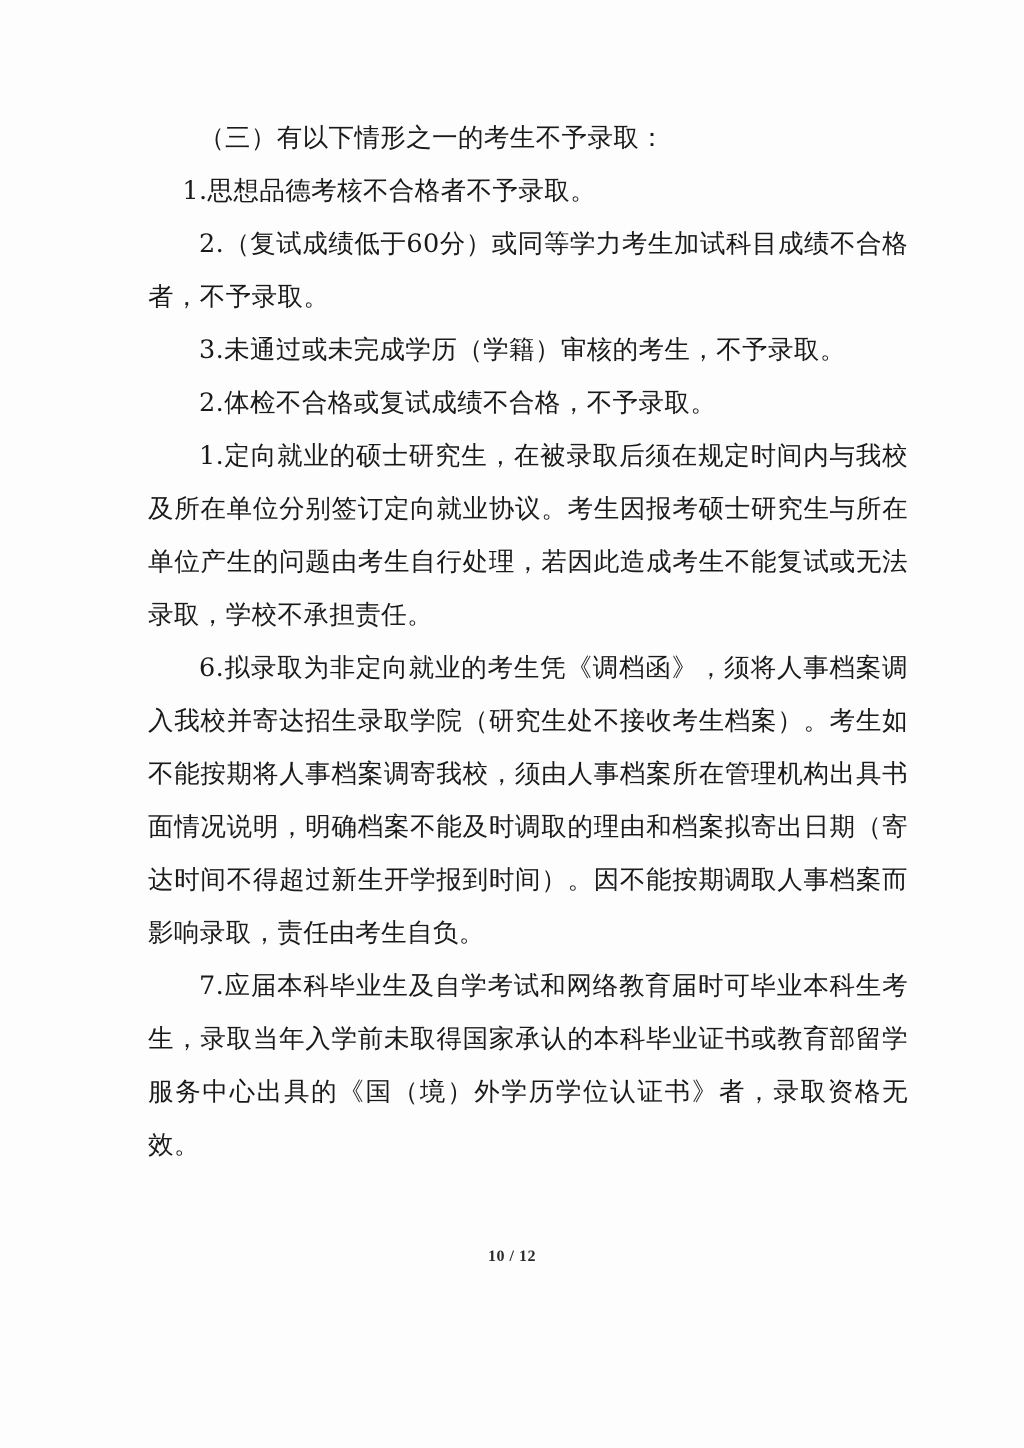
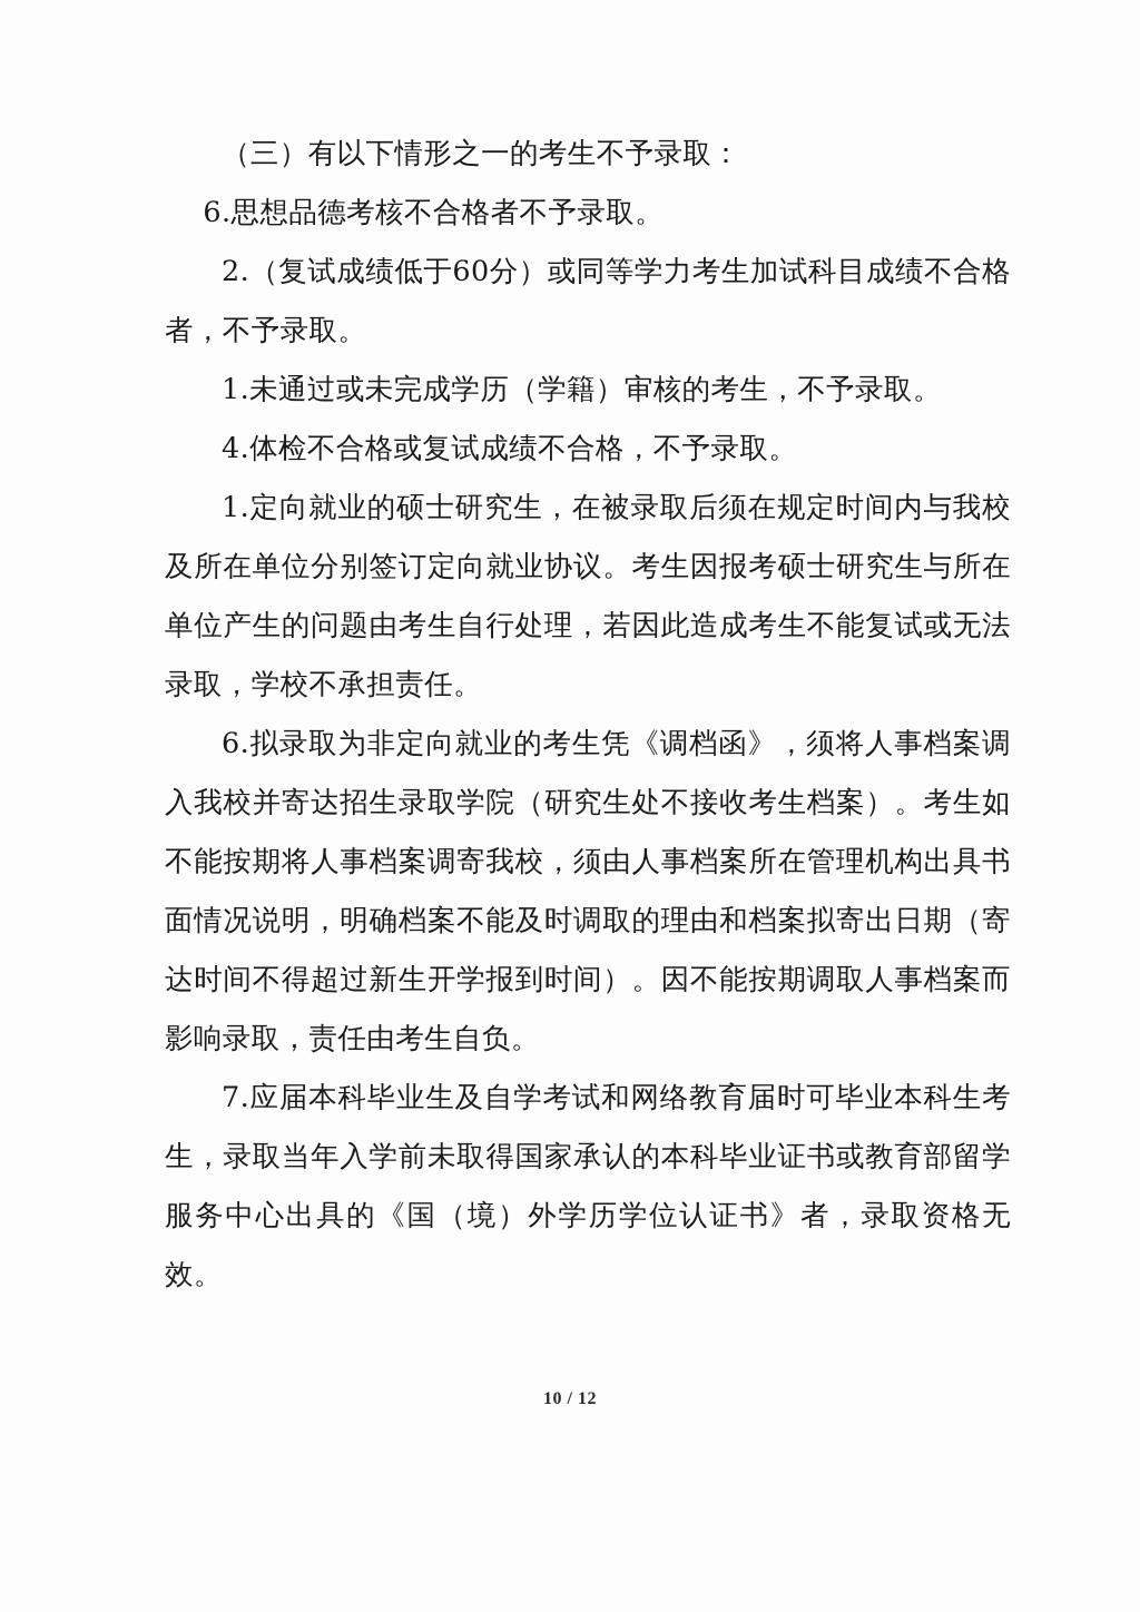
  （三）有以下情形之一的考生不予录取：
- 1.思想品德考核不合格者不予录取。
+ 6.思想品德考核不合格者不予录取。
  2.（复试成绩低于60分）或同等学力考生加试科目成绩不合格者，不予录取。
- 3.未通过或未完成学历（学籍）审核的考生，不予录取。
+ 1.未通过或未完成学历（学籍）审核的考生，不予录取。
- 2.体检不合格或复试成绩不合格，不予录取。
+ 4.体检不合格或复试成绩不合格，不予录取。
  1.定向就业的硕士研究生，在被录取后须在规定时间内与我校及所在单位分别签订定向就业协议。考生因报考硕士研究生与所在单位产生的问题由考生自行处理，若因此造成考生不能复试或无法录取，学校不承担责任。
  6.拟录取为非定向就业的考生凭《调档函》，须将人事档案调入我校并寄达招生录取学院（研究生处不接收考生档案）。考生如不能按期将人事档案调寄我校，须由人事档案所在管理机构出具书面情况说明，明确档案不能及时调取的理由和档案拟寄出日期（寄达时间不得超过新生开学报到时间）。因不能按期调取人事档案而影响录取，责任由考生自负。
  7.应届本科毕业生及自学考试和网络教育届时可毕业本科生考生，录取当年入学前未取得国家承认的本科毕业证书或教育部留学服务中心出具的《国（境）外学历学位认证书》者，录取资格无效。
  10 / 12
